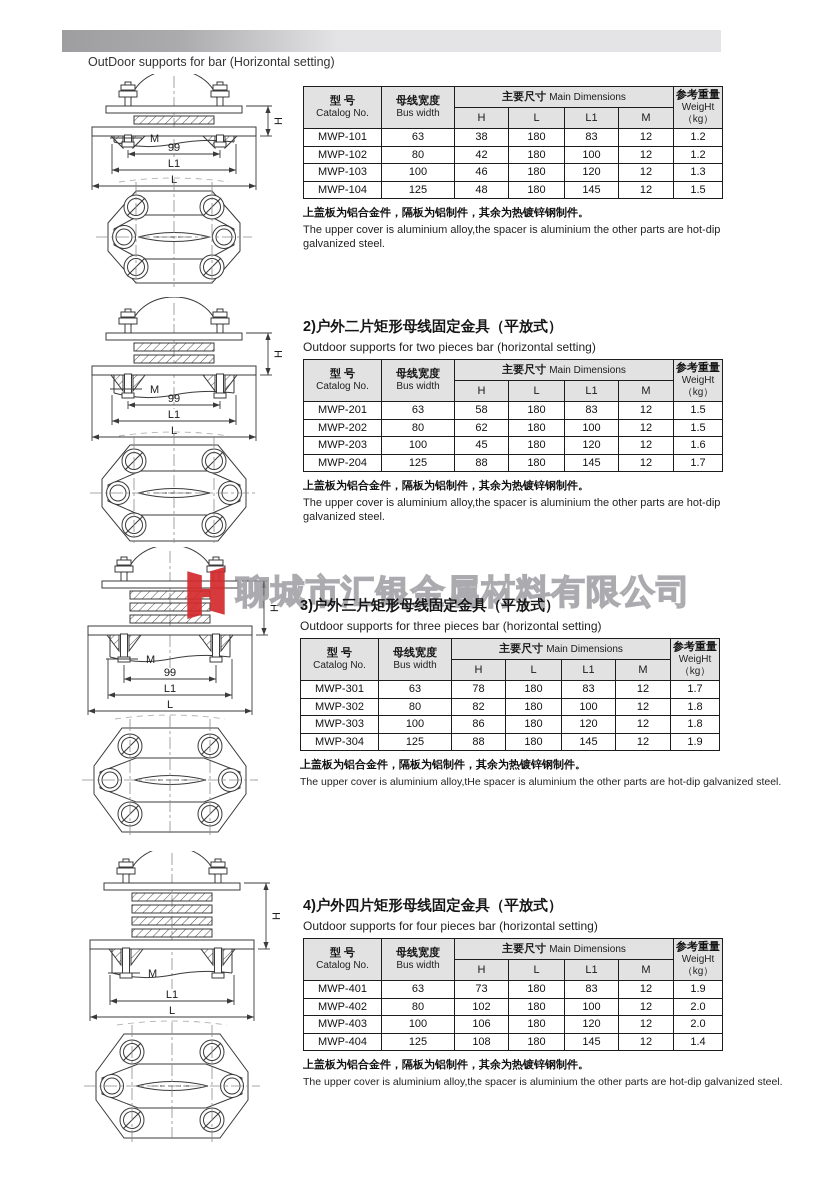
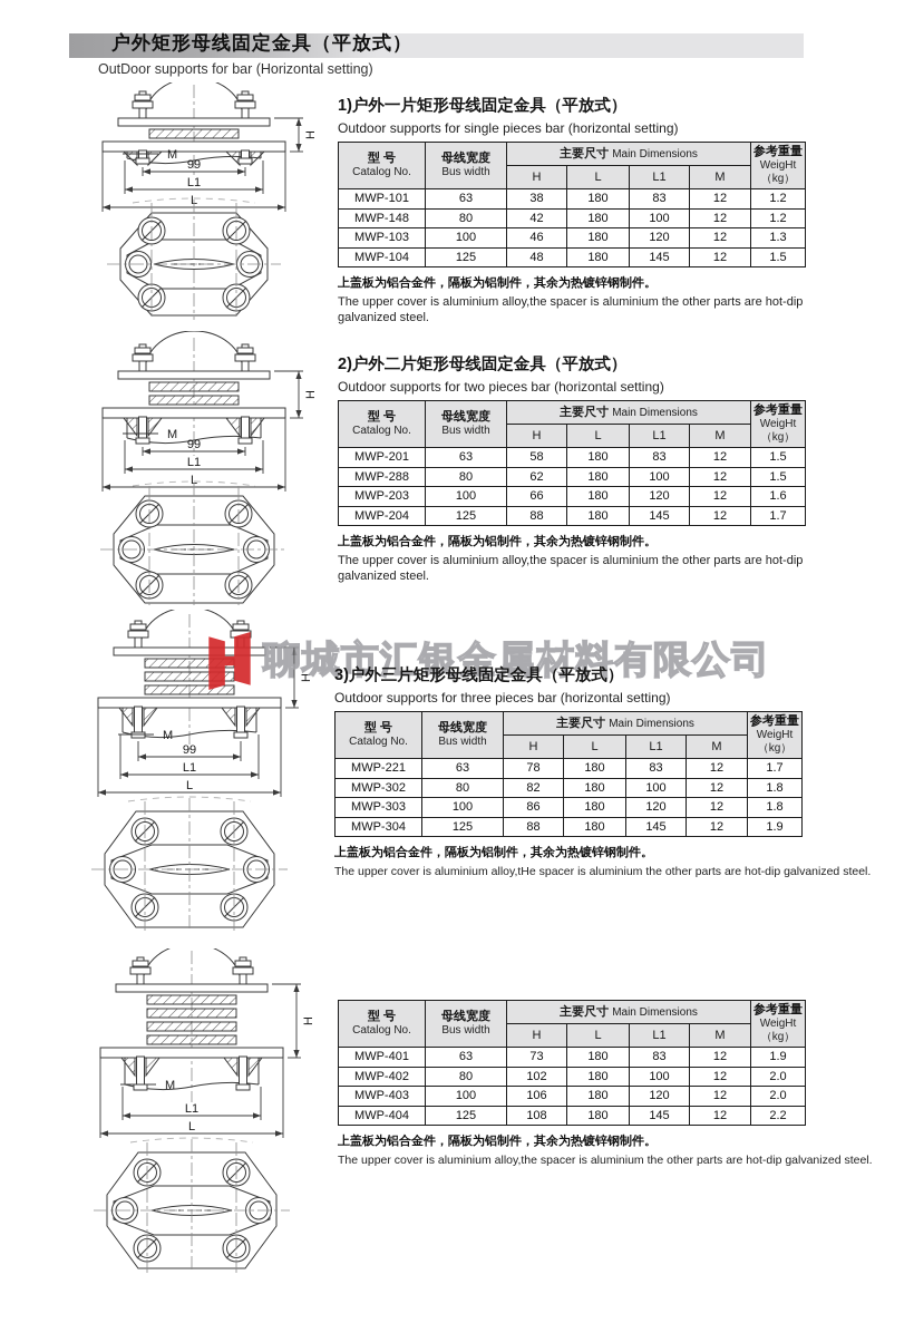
+ 户外矩形母线固定金具（平放式）
  OutDoor supports for bar (Horizontal setting)
  聊城市汇银金属材料有限公司
  M
  99
  L1
+ 1)户外一片矩形母线固定金具（平放式）
+ Outdoor supports for single pieces bar (horizontal setting)
  型 号 Catalog No.	母线宽度 Bus width	主要尺寸 Main Dimensions	参考重量 WeigHt （kg）
  H	L	L1	M
  MWP-101	63	38	180	83	12	1.2
- MWP-102	80	42	180	100	12	1.2
+ MWP-148	80	42	180	100	12	1.2
  MWP-103	100	46	180	120	12	1.3
  MWP-104	125	48	180	145	12	1.5
  上盖板为铝合金件，隔板为铝制件，其余为热镀锌钢制件。
  The upper cover is aluminium alloy,the spacer is aluminium the other parts are hot-dip galvanized steel.
  M
  99
  L1
  L
  2)户外二片矩形母线固定金具（平放式）
  Outdoor supports for two pieces bar (horizontal setting)
  型 号 Catalog No.	母线宽度 Bus width	主要尺寸 Main Dimensions	参考重量 WeigHt （kg）
  H	L	L1	M
  MWP-201	63	58	180	83	12	1.5
- MWP-202	80	62	180	100	12	1.5
+ MWP-288	80	62	180	100	12	1.5
- MWP-203	100	45	180	120	12	1.6
+ MWP-203	100	66	180	120	12	1.6
  MWP-204	125	88	180	145	12	1.7
  上盖板为铝合金件，隔板为铝制件，其余为热镀锌钢制件。
  The upper cover is aluminium alloy,the spacer is aluminium the other parts are hot-dip galvanized steel.
  M
  99
  L1
  L
  3)户外三片矩形母线固定金具（平放式）
  Outdoor supports for three pieces bar (horizontal setting)
  型 号 Catalog No.	母线宽度 Bus width	主要尺寸 Main Dimensions	参考重量 WeigHt （kg）
  H	L	L1	M
- MWP-301	63	78	180	83	12	1.7
+ MWP-221	63	78	180	83	12	1.7
  MWP-302	80	82	180	100	12	1.8
  MWP-303	100	86	180	120	12	1.8
  MWP-304	125	88	180	145	12	1.9
  上盖板为铝合金件，隔板为铝制件，其余为热镀锌钢制件。
  The upper cover is aluminium alloy,tHe spacer is aluminium the other parts are hot-dip galvanized steel.
  M
  L1
  L
- 4)户外四片矩形母线固定金具（平放式）
- Outdoor supports for four pieces bar (horizontal setting)
  型 号 Catalog No.	母线宽度 Bus width	主要尺寸 Main Dimensions	参考重量 WeigHt （kg）
  H	L	L1	M
  MWP-401	63	73	180	83	12	1.9
  MWP-402	80	102	180	100	12	2.0
  MWP-403	100	106	180	120	12	2.0
- MWP-404	125	108	180	145	12	1.4
+ MWP-404	125	108	180	145	12	2.2
  上盖板为铝合金件，隔板为铝制件，其余为热镀锌钢制件。
  The upper cover is aluminium alloy,the spacer is aluminium the other parts are hot-dip galvanized steel.
